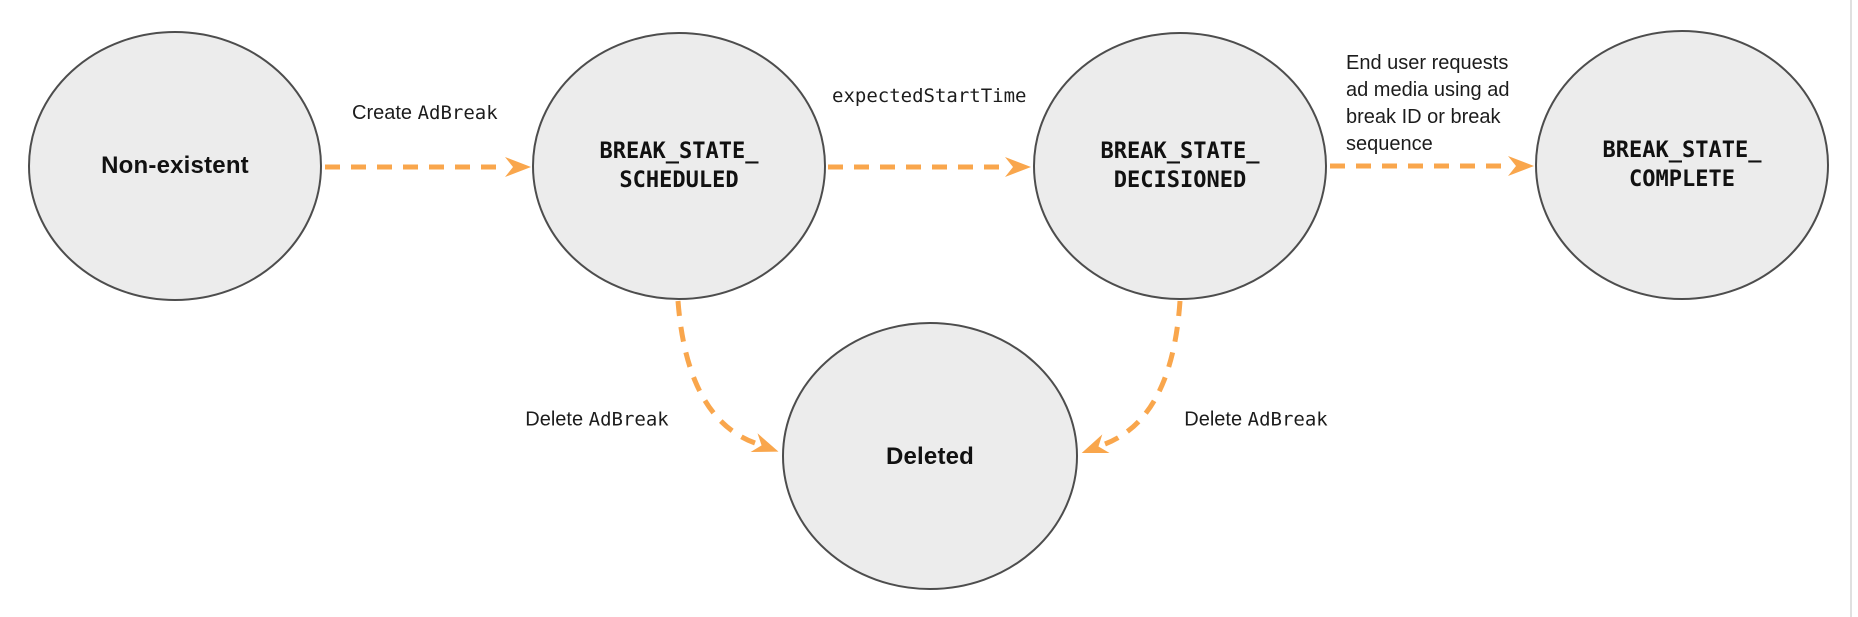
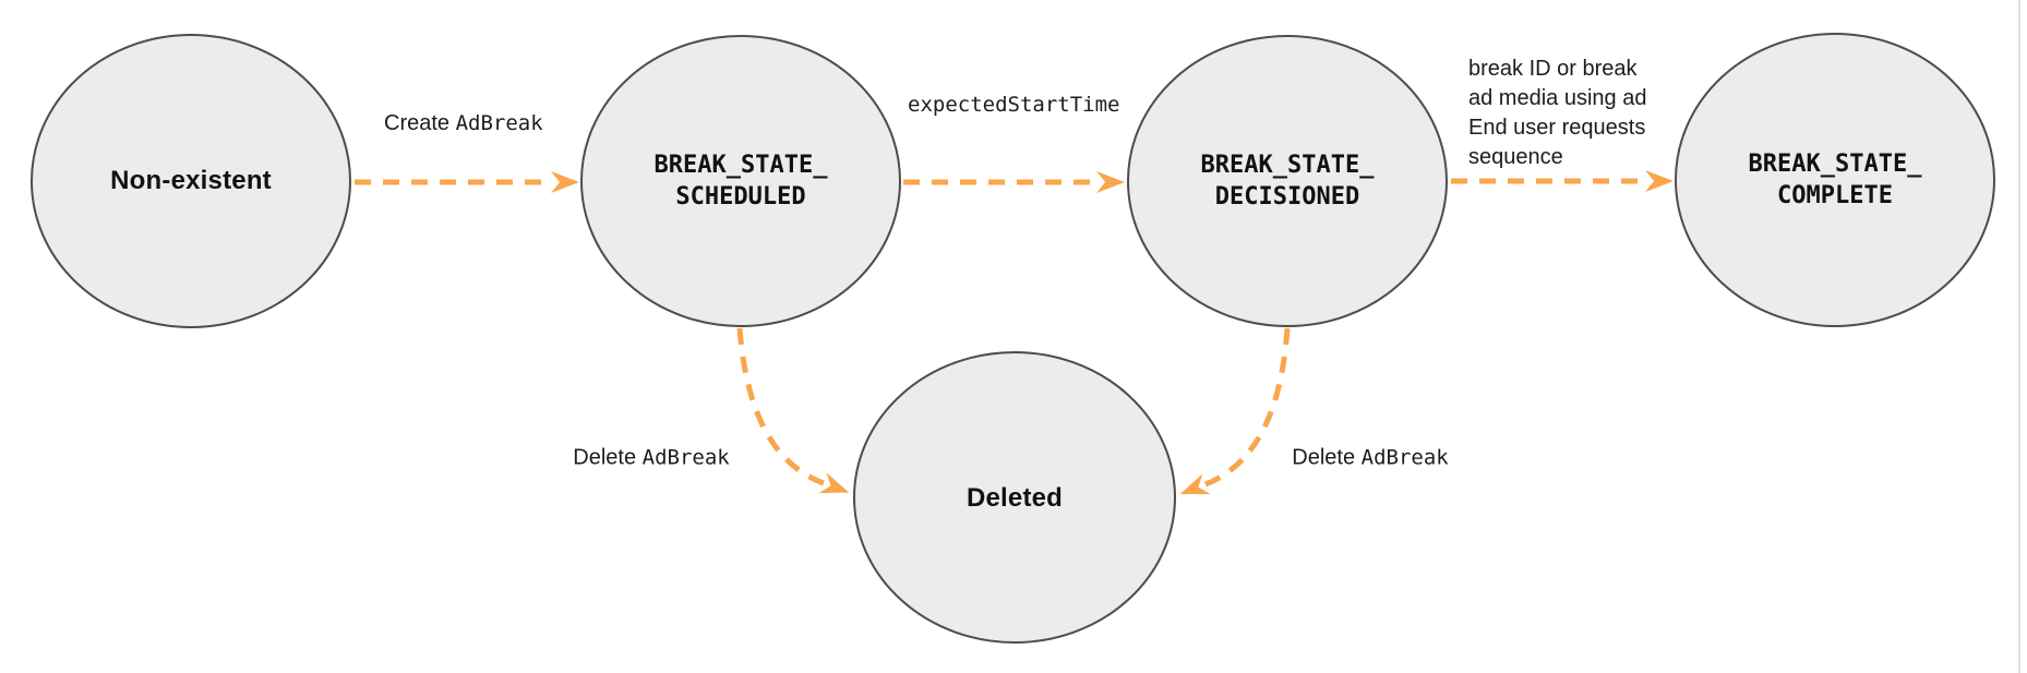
  Non-existent
  BREAK_STATE_
  SCHEDULED
  BREAK_STATE_
  DECISIONED
  BREAK_STATE_
  COMPLETE
  Deleted
  Create AdBreak
  expectedStartTime
- End user requests
+ break ID or break
  ad media using ad
- break ID or break
+ End user requests
  sequence
  Delete AdBreak
  Delete AdBreak
